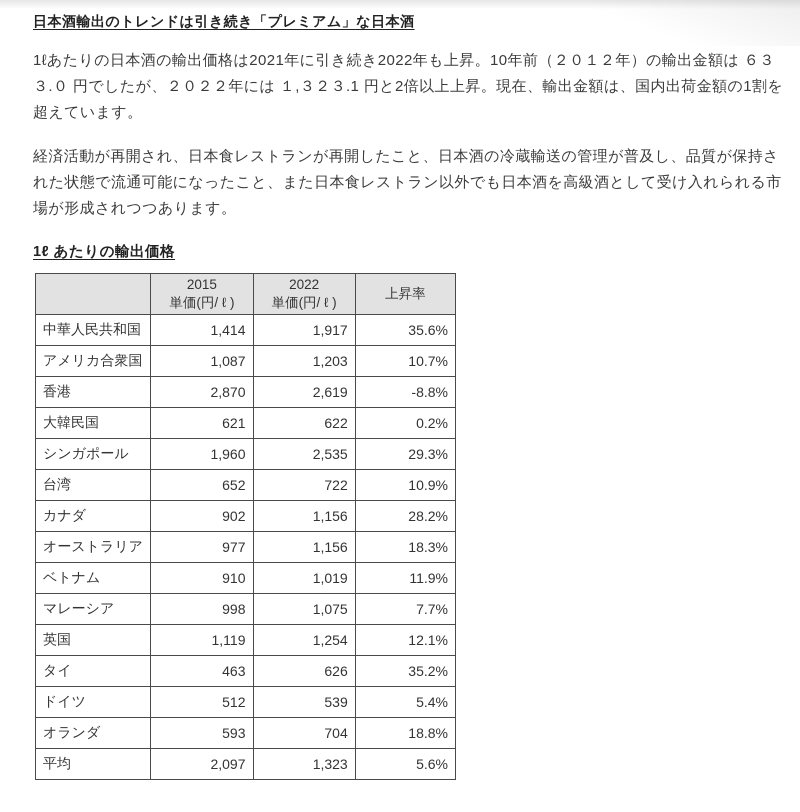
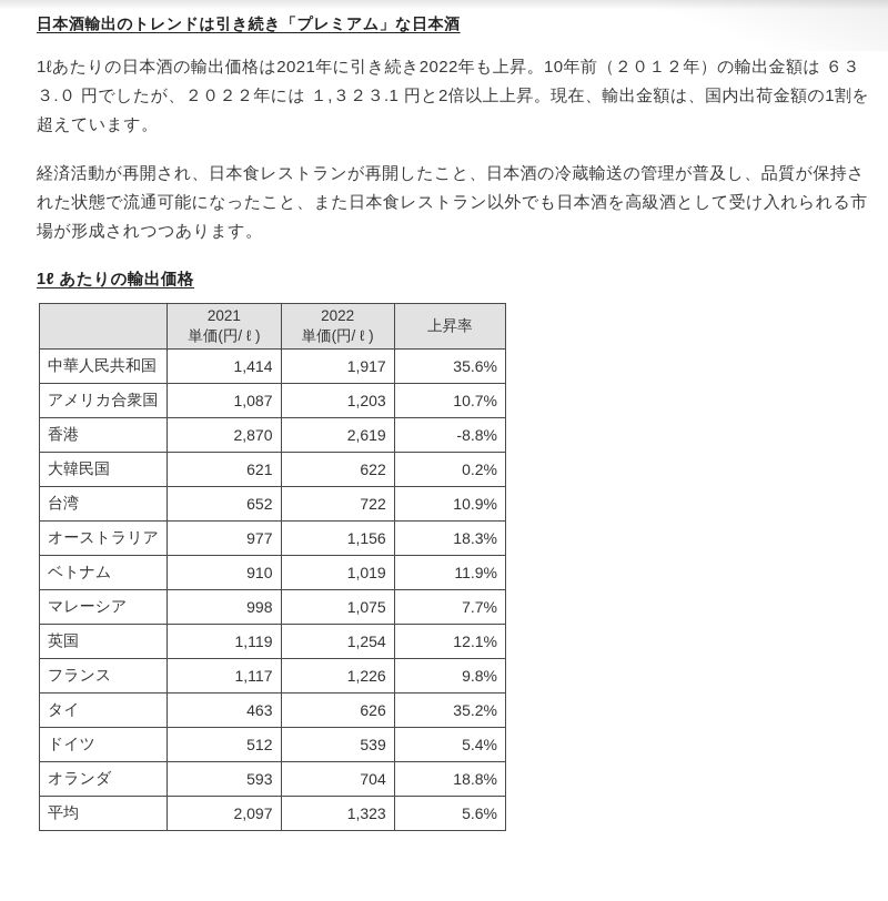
  日本酒輸出のトレンドは引き続き「プレミアム」な日本酒
  1ℓあたりの日本酒の輸出価格は2021年に引き続き2022年も上昇。10年前（２０１２年）の輸出金額は ６３３.０ 円でしたが、２０２２年には １,３２３.1 円と2倍以上上昇。現在、輸出金額は、国内出荷金額の1割を超えています。
  経済活動が再開され、日本食レストランが再開したこと、日本酒の冷蔵輸送の管理が普及し、品質が保持された状態で流通可能になったこと、また日本食レストラン以外でも日本酒を高級酒として受け入れられる市場が形成されつつあります。
  1ℓ あたりの輸出価格
- 	2015 単価(円/ ℓ )	2022 単価(円/ ℓ )	上昇率
+ 	2021 単価(円/ ℓ )	2022 単価(円/ ℓ )	上昇率
  中華人民共和国	1,414	1,917	35.6%
  アメリカ合衆国	1,087	1,203	10.7%
  香港	2,870	2,619	-8.8%
  大韓民国	621	622	0.2%
- シンガポール	1,960	2,535	29.3%
  台湾	652	722	10.9%
- カナダ	902	1,156	28.2%
  オーストラリア	977	1,156	18.3%
  ベトナム	910	1,019	11.9%
  マレーシア	998	1,075	7.7%
  英国	1,119	1,254	12.1%
+ フランス	1,117	1,226	9.8%
  タイ	463	626	35.2%
  ドイツ	512	539	5.4%
  オランダ	593	704	18.8%
  平均	2,097	1,323	5.6%
